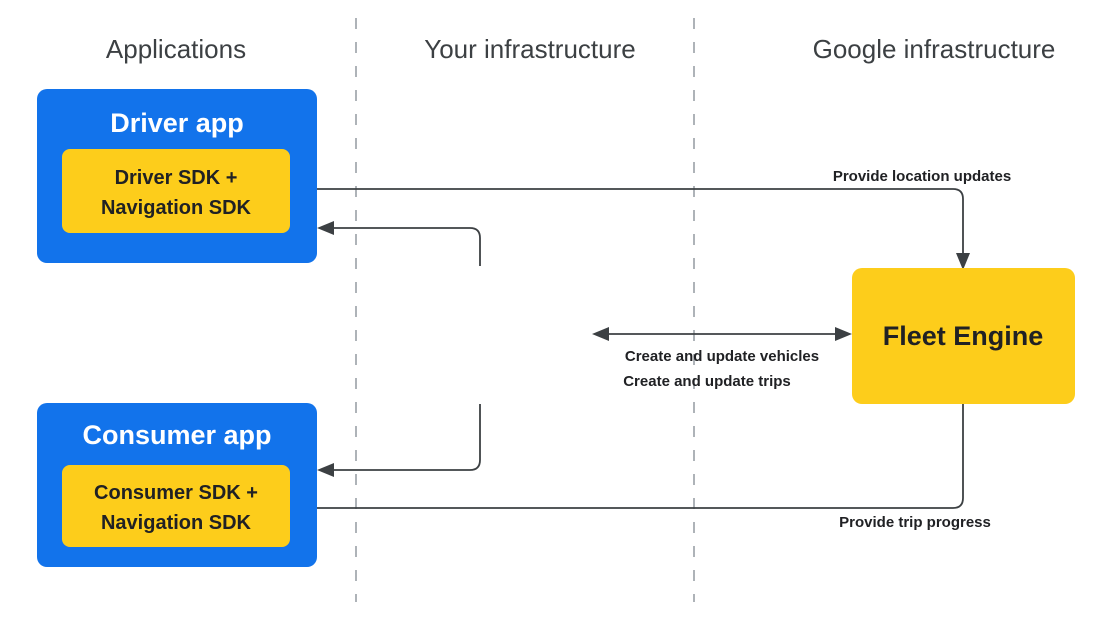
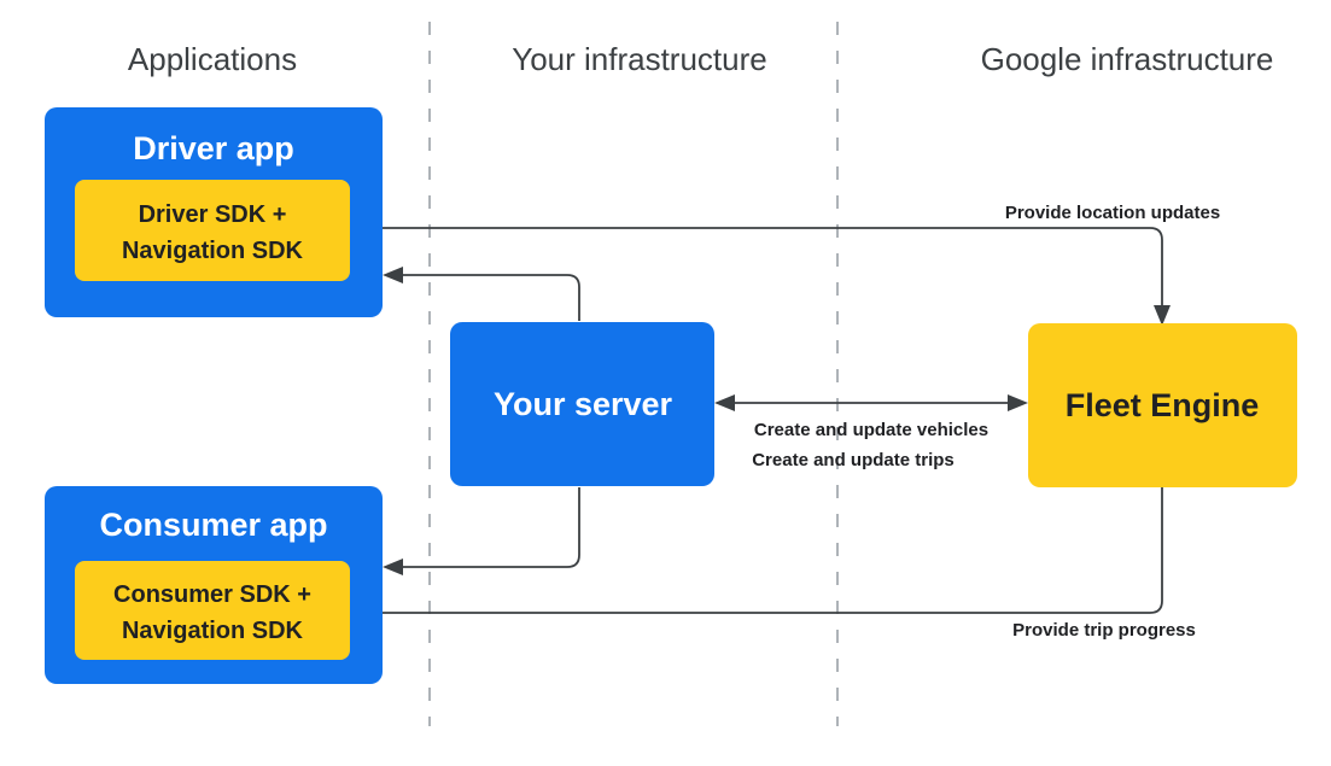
  Applications
  Your infrastructure
  Google infrastructure
  Provide location updates
  Create and update vehicles
  Create and update trips
  Provide trip progress
  Driver app
  Driver SDK +
  Navigation SDK
  Consumer app
  Consumer SDK +
  Navigation SDK
+ Your server
  Fleet Engine
